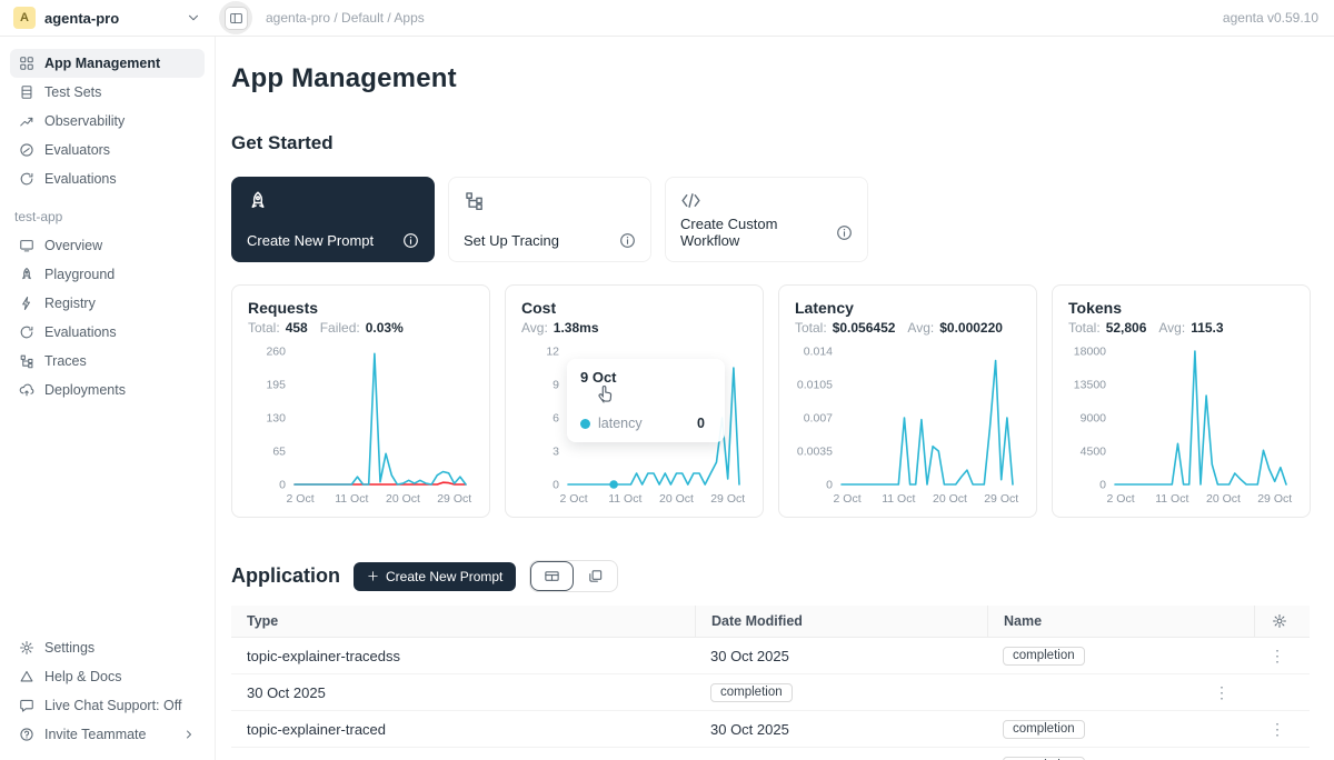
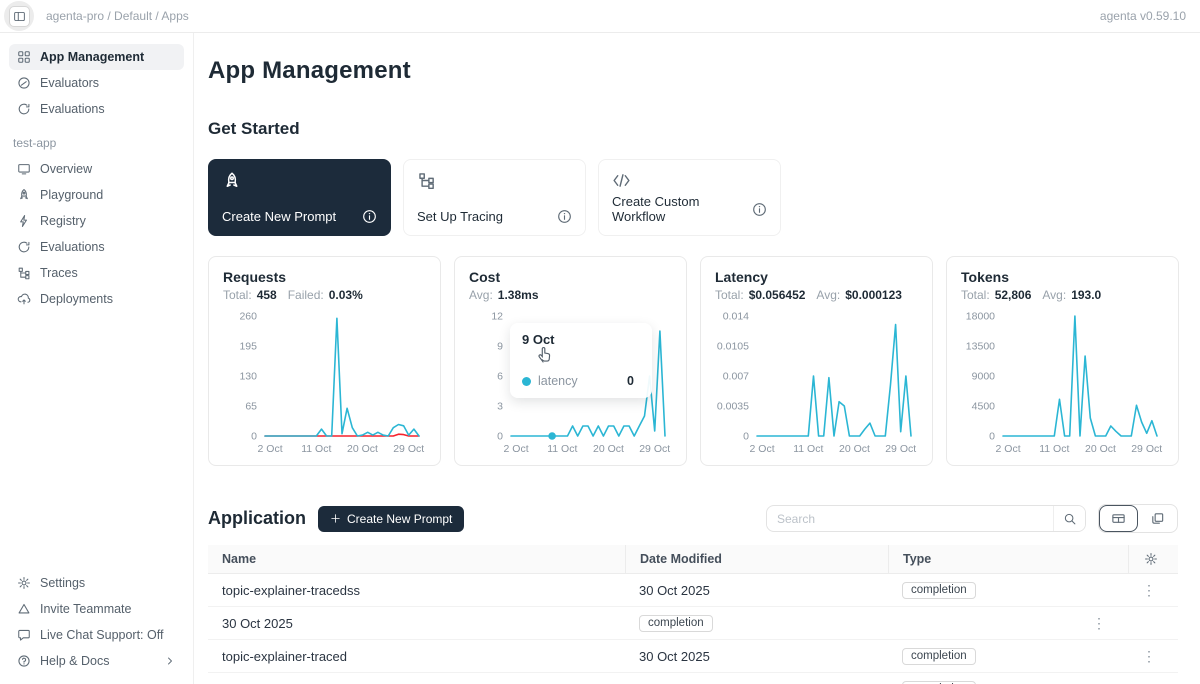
- A
- agenta-pro
  agenta-pro / Default / Apps
  agenta v0.59.10
  App Management
- Test Sets
- Observability
  Evaluators
  Evaluations
  test-app
  Overview
  Playground
  Registry
  Evaluations
  Traces
  Deployments
  Settings
- Help & Docs
+ Invite Teammate
  Live Chat Support: Off
- Invite Teammate
+ Help & Docs
  App Management
  Get Started
  Create New Prompt
  Set Up Tracing
  Create Custom Workflow
  Requests
  Total:
  458
  Failed:
  0.03%
  0
  65
  130
  195
  260
  2 Oct
  11 Oct
  20 Oct
  29 Oct
  Cost
  Avg:
  1.38ms
  0
  3
  6
  9
  12
  2 Oct
  11 Oct
  20 Oct
  29 Oct
  9 Oct
  latency
  0
  Latency
  Total:
  $0.056452
  Avg:
- $0.000220
+ $0.000123
  0
  0.0035
  0.007
  0.0105
  0.014
  2 Oct
  11 Oct
  20 Oct
  29 Oct
  Tokens
  Total:
  52,806
  Avg:
- 115.3
+ 193.0
  0
  4500
  9000
  13500
  18000
  2 Oct
  11 Oct
  20 Oct
  29 Oct
  Application
  Create New Prompt
+ Search
- Type
+ Name
  Date Modified
- Name
+ Type
  topic-explainer-tracedss
  30 Oct 2025
  completion
  ⋮
  30 Oct 2025
  completion
  ⋮
  topic-explainer-traced
  30 Oct 2025
  completion
  ⋮
